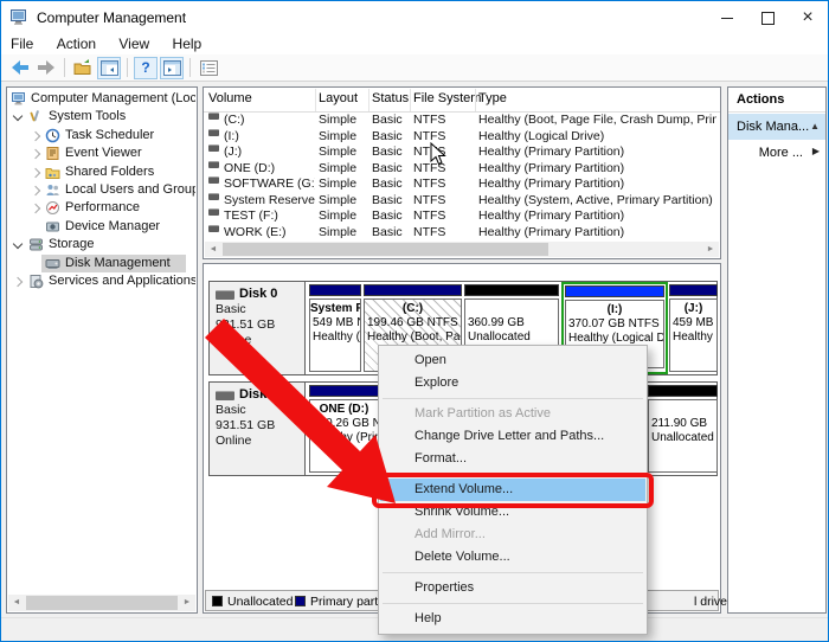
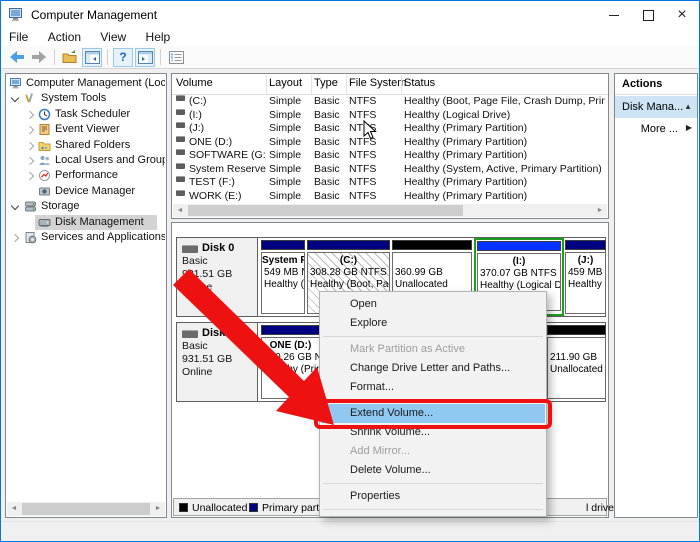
  Computer Management
  ×
  File Action View Help
  ?
  Computer Management (Loc
  System Tools
  Task Scheduler
  Event Viewer
  Shared Folders
  Local Users and Grou
  Performance
  Device Manager
  Storage
  Disk Management
  Services and Applications
  Volume
  Layout
- Status
+ Type
  File Syste
- Type
+ Status
  (C:)
  Simple
  Basic
  NTFS
  Healthy (Boot, Page File, Crash Dump, Pri
  (I:)
  Simple
  Basic
  NTFS
  Healthy (Logical Drive)
  (J:)
  Simple
  Basic
  NTS
  Healthy (Primary Partition)
  ONE (D:)
  Simple
  Basic
  NTFS
  Healthy (Primary Partition)
  SOFTWARE (G:
  Simple
  Basic
  NTFS
  Healthy (Primary Partition)
  System Reserve
  Simple
  Basic
  NTFS
  Healthy (System, Active, Primary Partition)
  TEST (F:)
  Simple
  Basic
  NTFS
  Healthy (Primary Partition)
  WORK (E:)
  Simple
  Basic
  NTFS
  Healthy (Primary Partition)
  Disk 0
  Basic
  1.51 GB
  (C:)
- 199.46 GB NTFS
+ 308.28 GB NTFS
  360.99 GB
  Unallocated
  (I:)
  370.07 GB NTFS
  Healthy (Logical D
  (J:)
  Disk
  Basic
  931.51 GB
  Online
  ONE (D:)
  211.90 GB
  Unallocated
  Unallocated
  l drive
  Actions
  Disk Mana...
  ▲
  More ...
  ▶
  Open
  Explore
  Mark Partition as Active
  Change Drive Letter and Paths...
  Format...
  Extend Volume...
  Shrink Volume...
  Add Mirror...
  Delete Volume...
  Properties
- Help
